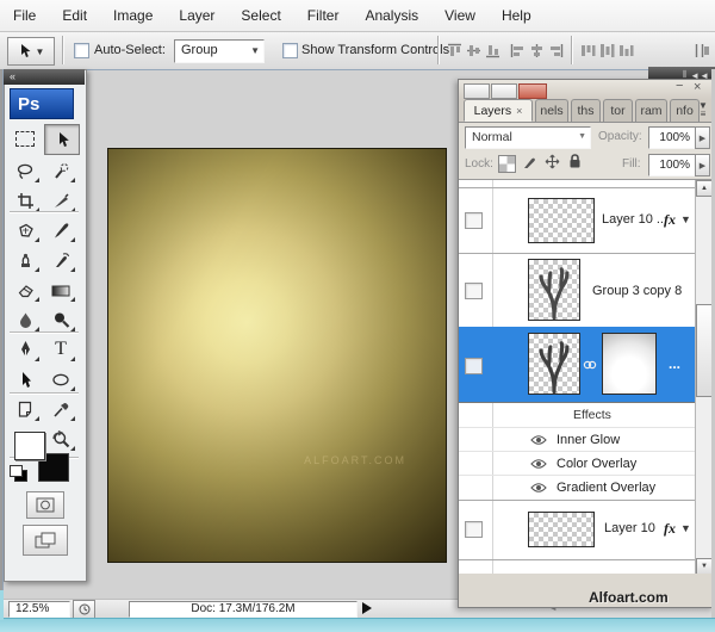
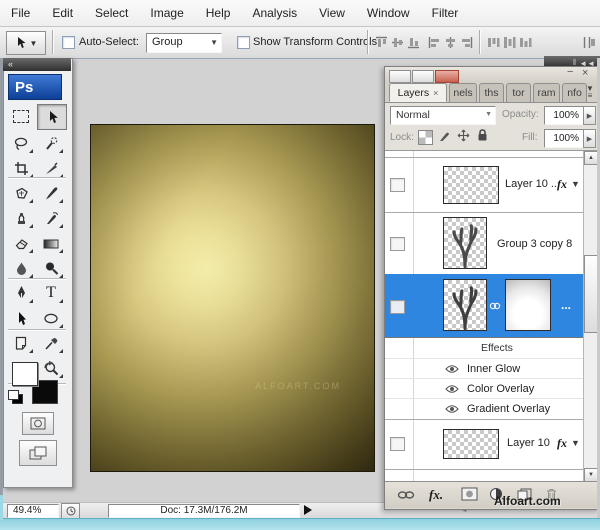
  File
  Edit
- Image
+ Select
- Layer
- Select
+ Image
- Filter
+ Help
  Analysis
  View
+ Window
- Help
+ Filter
  ▼
  Auto-Select:
  Group
  ▼
  Show Transform Contrls
  ALFOART.COM
- 12.5%
+ 49.4%
  Doc: 17.3M/176.2M
  «
  Ps
  T
  ⫴
  ◄◄
  −
  ×
  Layers
  ×
  nels
  ths
  tor
  ram
  nfo
  ▼
  ≡
  Normal
  Opacity:
  100%
  Lock:
  Fill:
  100%
  Layer 10 ...
  fx
  ▼
  Group 3 copy 8
  ...
  Effects
  Inner Glow
  Color Overlay
  Gradient Overlay
  Layer 10
  fx
  ▼
+ fx.
  Alfoart.com
